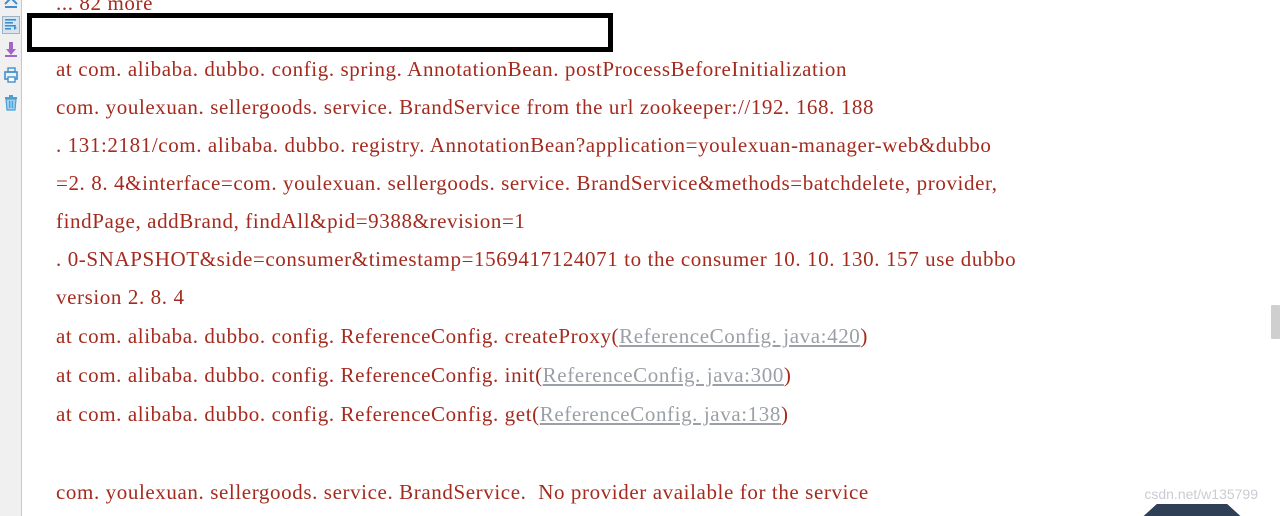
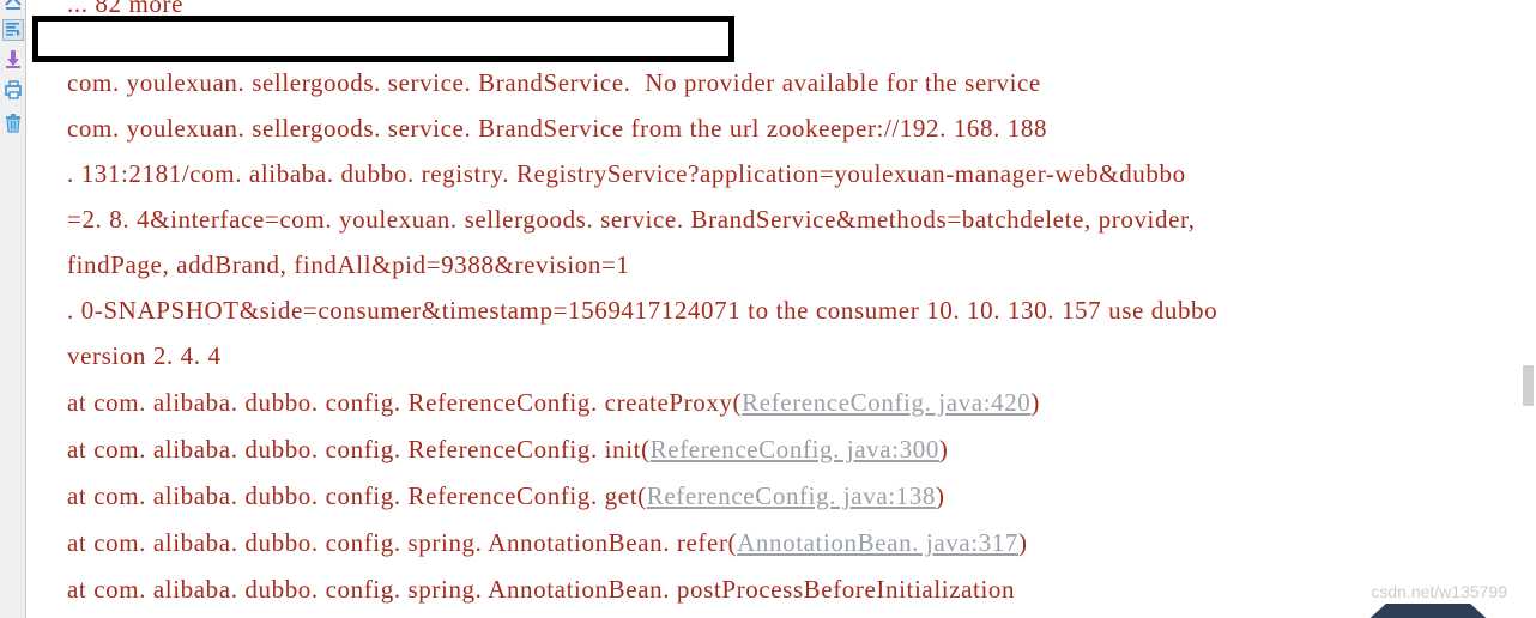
  ... 82 more
- at com. alibaba. dubbo. config. spring. AnnotationBean. postProcessBeforeInitialization
+ com. youlexuan. sellergoods. service. BrandService. No provider available for the service
  com. youlexuan. sellergoods. service. BrandService from the url zookeeper://192. 168. 188
- . 131:2181/com. alibaba. dubbo. registry. AnnotationBean?application=youlexuan-manager-web&dubbo
+ . 131:2181/com. alibaba. dubbo. registry. RegistryService?application=youlexuan-manager-web&dubbo
  =2. 8. 4&interface=com. youlexuan. sellergoods. service. BrandService&methods=batchdelete, provider,
  findPage, addBrand, findAll&pid=9388&revision=1
  . 0-SNAPSHOT&side=consumer&timestamp=1569417124071 to the consumer 10. 10. 130. 157 use dubbo
- version 2. 8. 4
+ version 2. 4. 4
  at com. alibaba. dubbo. config. ReferenceConfig. createProxy(ReferenceConfig. java:420)
  at com. alibaba. dubbo. config. ReferenceConfig. init(ReferenceConfig. java:300)
  at com. alibaba. dubbo. config. ReferenceConfig. get(ReferenceConfig. java:138)
+ at com. alibaba. dubbo. config. spring. AnnotationBean. refer(AnnotationBean. java:317)
- com. youlexuan. sellergoods. service. BrandService. No provider available for the service
+ at com. alibaba. dubbo. config. spring. AnnotationBean. postProcessBeforeInitialization
  csdn.net/w135799
